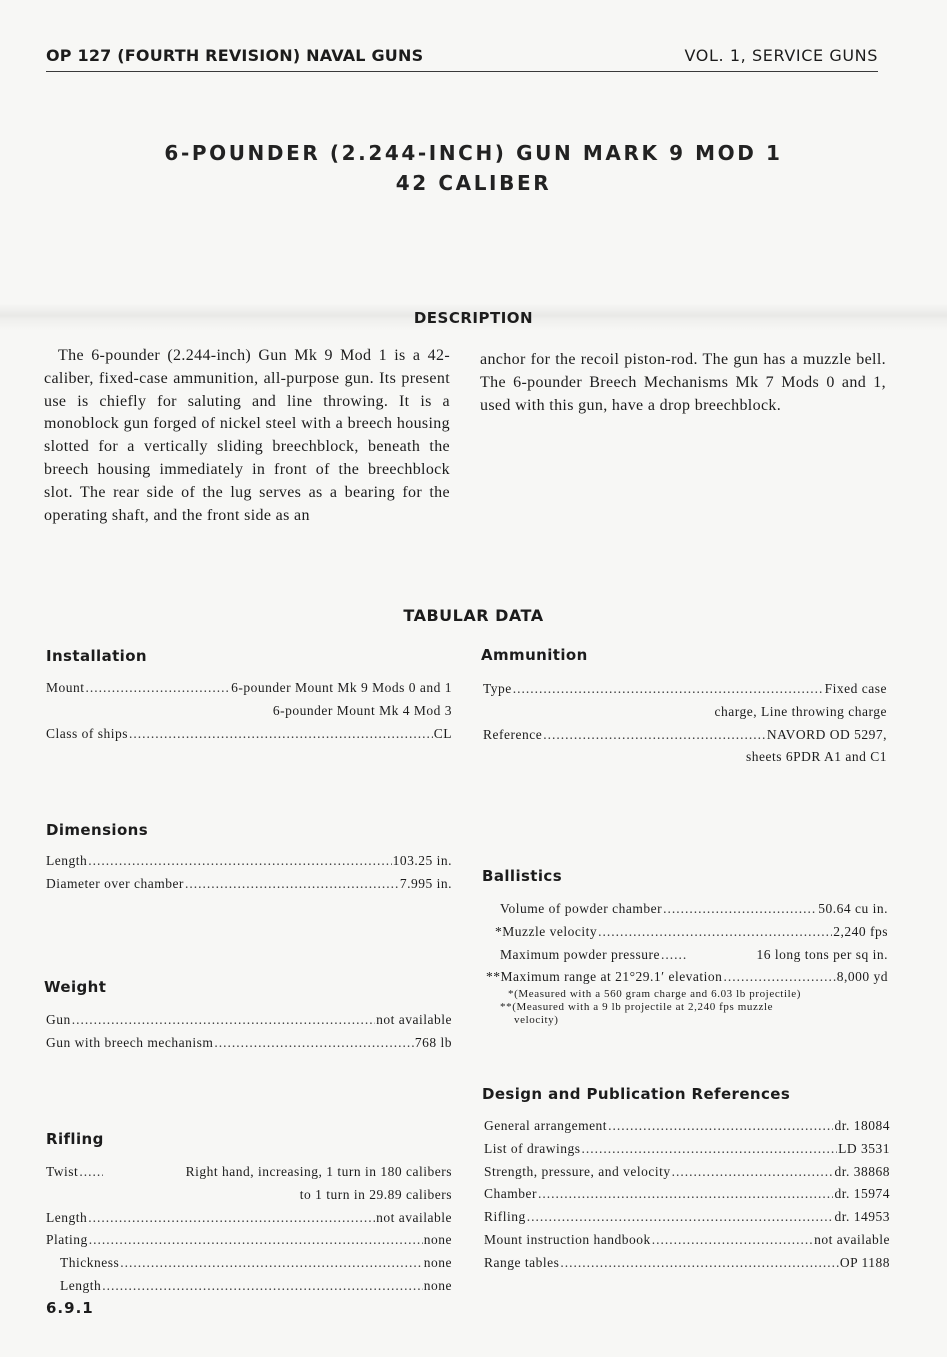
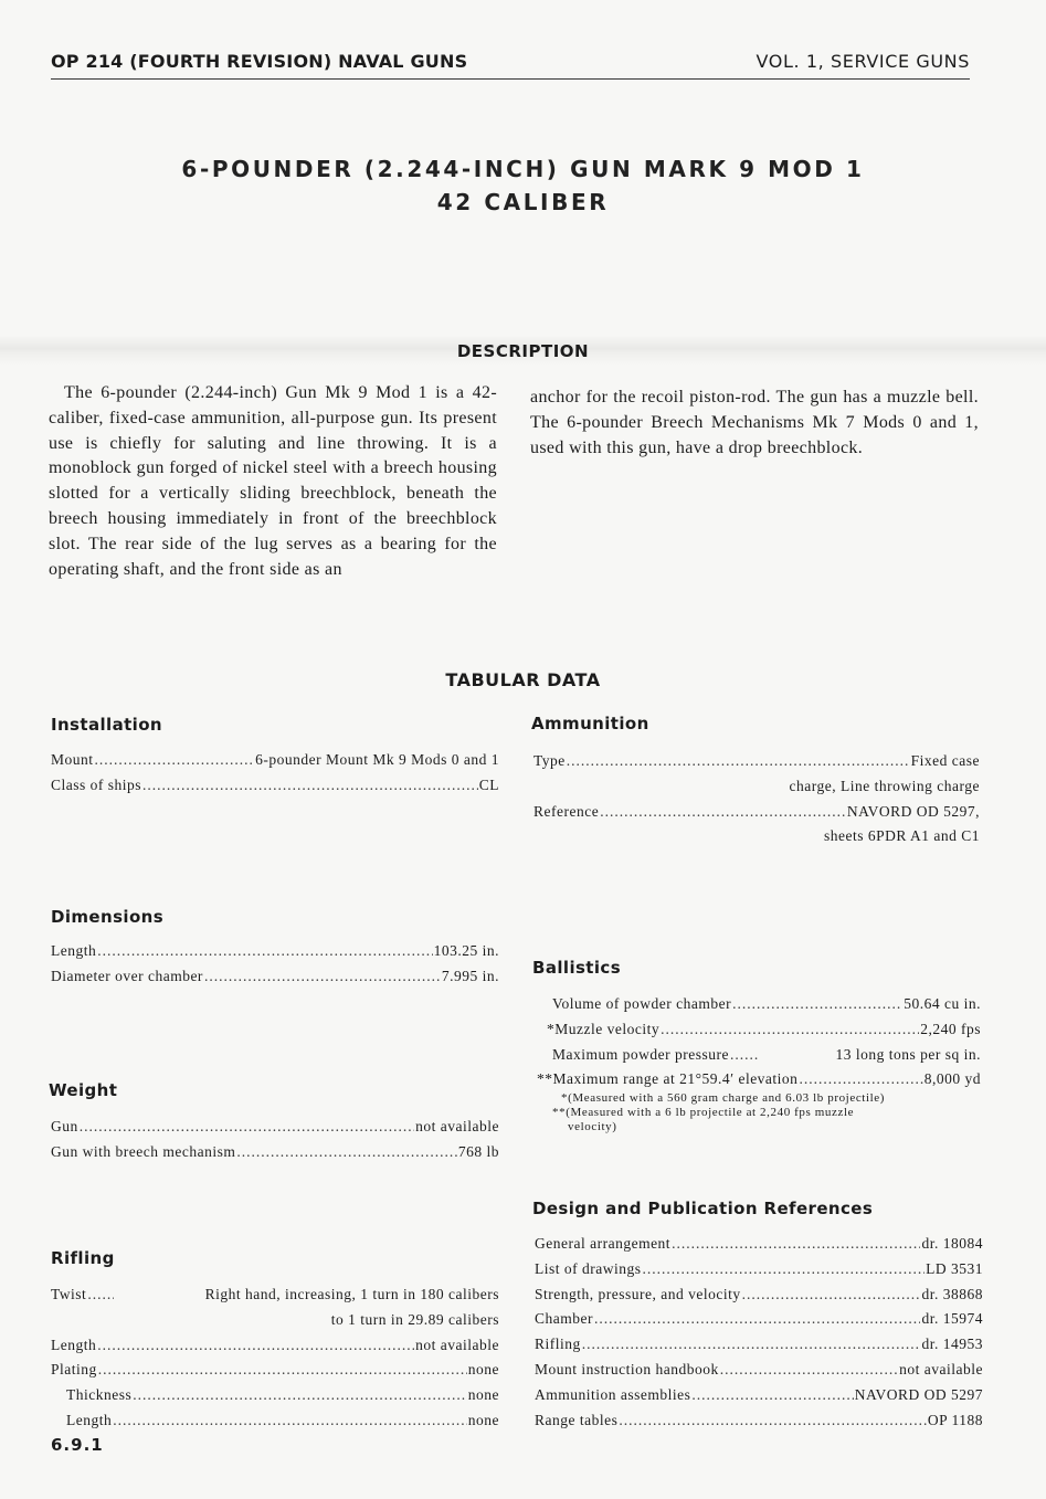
- OP 127 (FOURTH REVISION) NAVAL GUNS
+ OP 214 (FOURTH REVISION) NAVAL GUNS
  VOL. 1, SERVICE GUNS
  6-POUNDER (2.244-INCH) GUN MARK 9 MOD 1
  42 CALIBER
  DESCRIPTION
  The 6-pounder (2.244-inch) Gun Mk 9 Mod 1 is a 42-caliber, fixed-case ammunition, all-purpose gun. Its present use is chiefly for saluting and line throwing. It is a monoblock gun forged of nickel steel with a breech housing slotted for a vertically sliding breechblock, beneath the breech housing immediately in front of the breechblock slot. The rear side of the lug serves as a bearing for the operating shaft, and the front side as an
  anchor for the recoil piston-rod. The gun has a muzzle bell. The 6-pounder Breech Mechanisms Mk 7 Mods 0 and 1, used with this gun, have a drop breechblock.
  TABULAR DATA
  Installation
  Mount
  6-pounder Mount Mk 9 Mods 0 and 1
- 6-pounder Mount Mk 4 Mod 3
  Class of ships
  CL
  Dimensions
  Length
  103.25 in.
  Diameter over chamber
  7.995 in.
  Weight
  Gun
  not available
  Gun with breech mechanism
  768 lb
  Rifling
  Twist
  Right hand, increasing, 1 turn in 180 calibers
  to 1 turn in 29.89 calibers
  Length
  not available
  Plating
  none
  Thickness
  none
  Length
  none
  Ammunition
  Type
  Fixed case
  charge, Line throwing charge
  Reference
  NAVORD OD 5297,
  sheets 6PDR A1 and C1
  Ballistics
  Volume of powder chamber
  50.64 cu in.
  *Muzzle velocity
  2,240 fps
  Maximum powder pressure
- 16 long tons per sq in.
+ 13 long tons per sq in.
- **Maximum range at 21°29.1′ elevation
+ **Maximum range at 21°59.4′ elevation
  8,000 yd
  *(Measured with a 560 gram charge and 6.03 lb projectile)
- **(Measured with a 9 lb projectile at 2,240 fps muzzle
+ **(Measured with a 6 lb projectile at 2,240 fps muzzle
  velocity)
  Design and Publication References
  General arrangement
  dr. 18084
  List of drawings
  LD 3531
  Strength, pressure, and velocity
  dr. 38868
  Chamber
  dr. 15974
  Rifling
  dr. 14953
  Mount instruction handbook
  not available
+ Ammunition assemblies
+ NAVORD OD 5297
  Range tables
  OP 1188
  6.9.1
